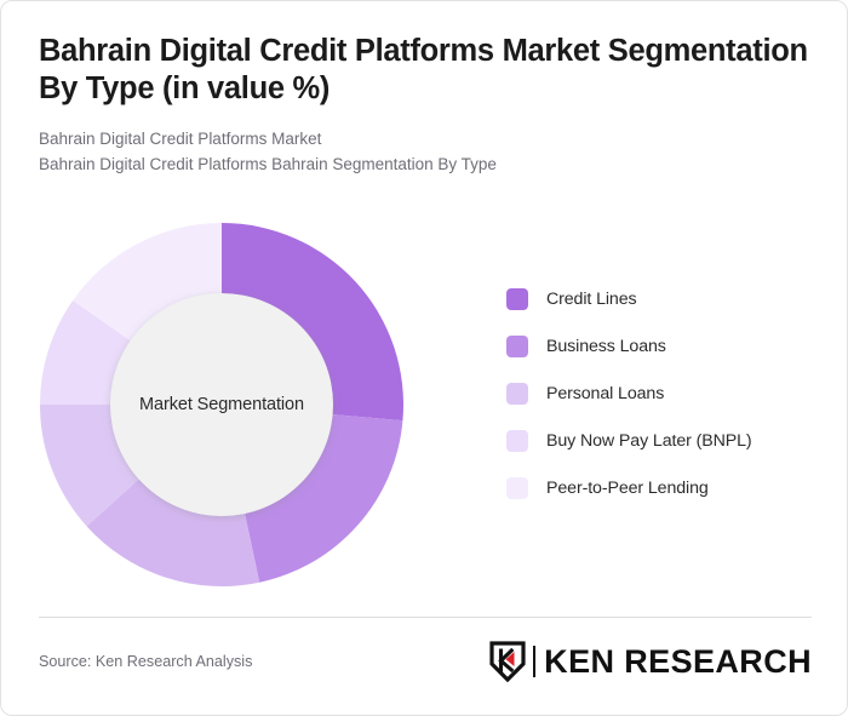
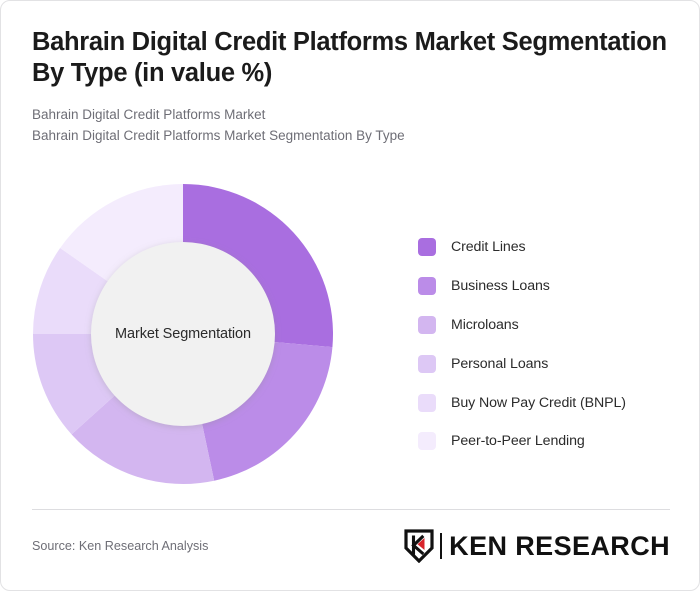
  Bahrain Digital Credit Platforms Market Segmentation By Type (in value %)
  Bahrain Digital Credit Platforms Market
- Bahrain Digital Credit Platforms Bahrain Segmentation By Type
+ Bahrain Digital Credit Platforms Market Segmentation By Type
  Market Segmentation
  Credit Lines
  Business Loans
+ Microloans
  Personal Loans
- Buy Now Pay Later (BNPL)
+ Buy Now Pay Credit (BNPL)
  Peer-to-Peer Lending
  Source: Ken Research Analysis
  KEN RESEARCH
